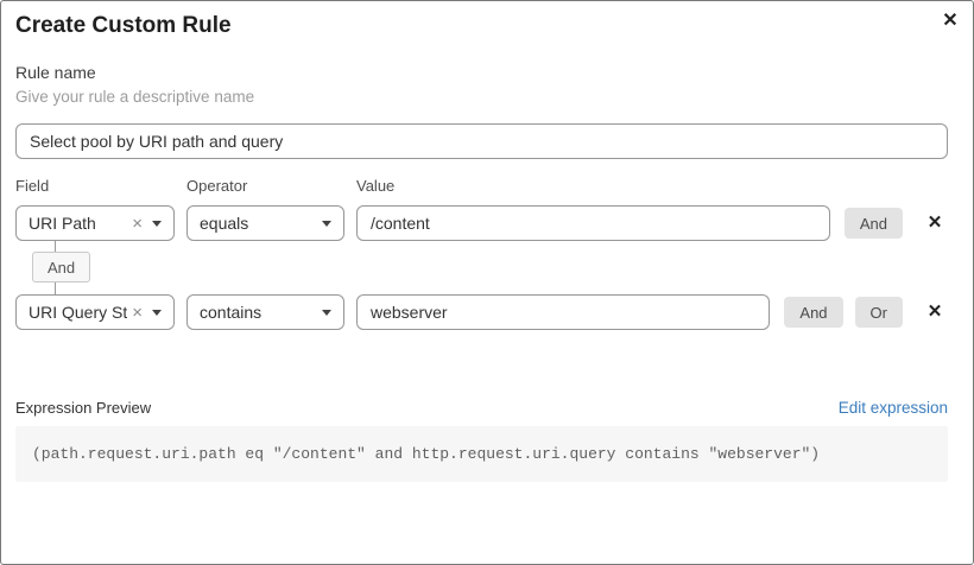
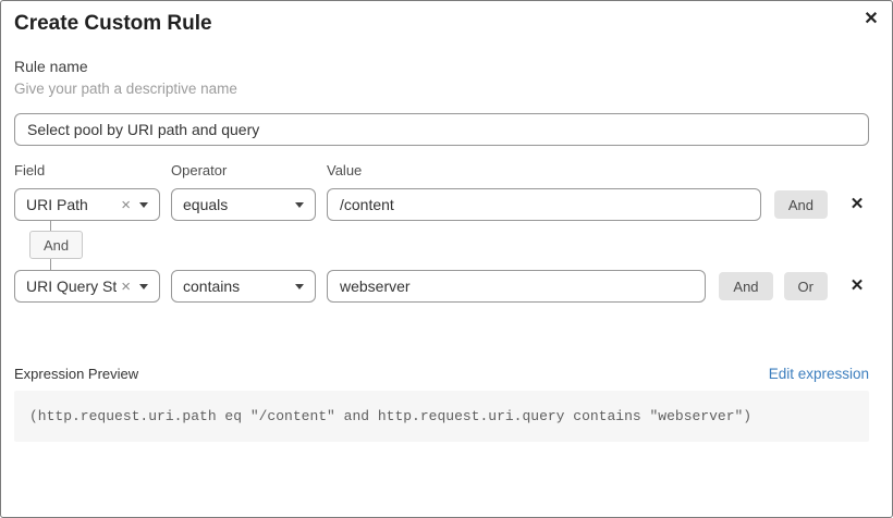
  Create Custom Rule
  ✕
  Rule name
- Give your rule a descriptive name
+ Give your path a descriptive name
  Select pool by URI path and query
  Field
  Operator
  Value
  URI Path
  ×
  equals
  /content
  And
  ✕
  And
  URI Query St
  ×
  contains
  webserver
  And
  Or
  ✕
  Expression Preview
  Edit expression
- (path.request.uri.path eq "/content" and http.request.uri.query contains "webserver")
+ (http.request.uri.path eq "/content" and http.request.uri.query contains "webserver")
